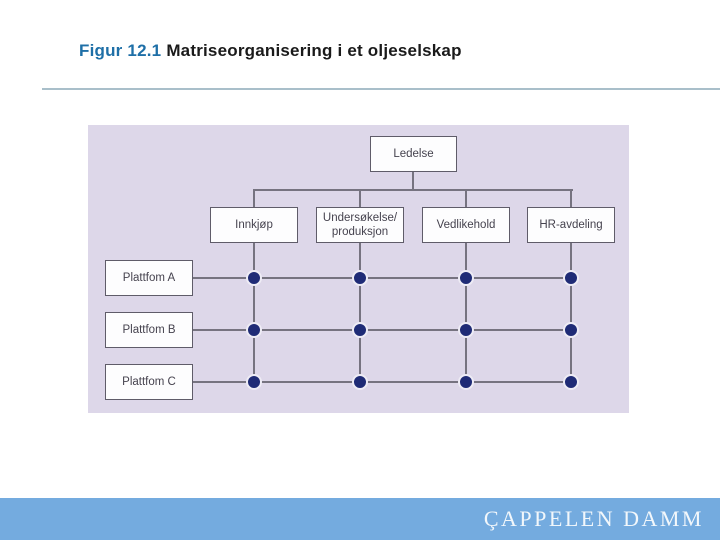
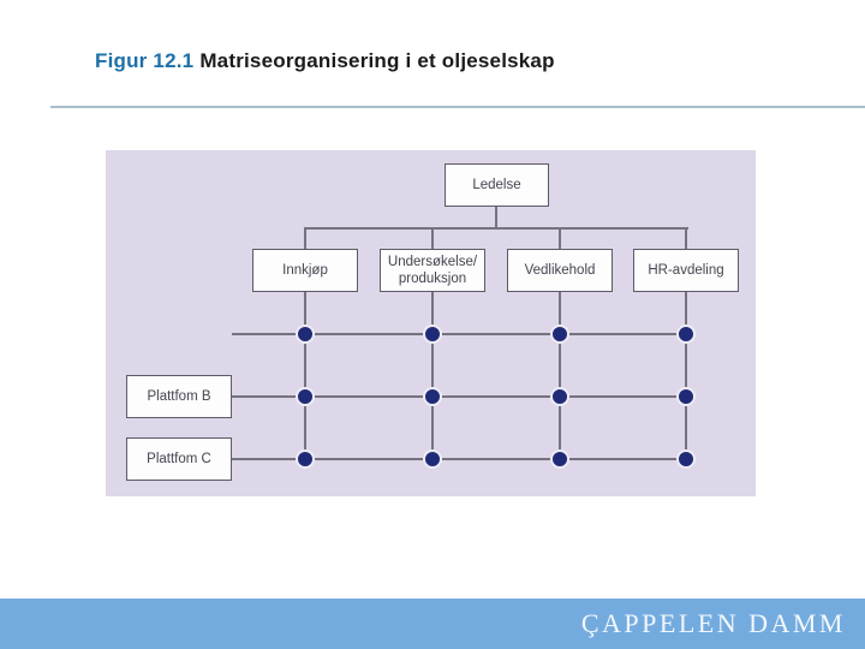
  Figur 12.1 Matriseorganisering i et oljeselskap
  Ledelse
  Innkjøp
  Undersøkelse/
  produksjon
  Vedlikehold
  HR-avdeling
- Plattfom A
  Plattfom B
  Plattfom C
  ÇAPPELEN DAMM
